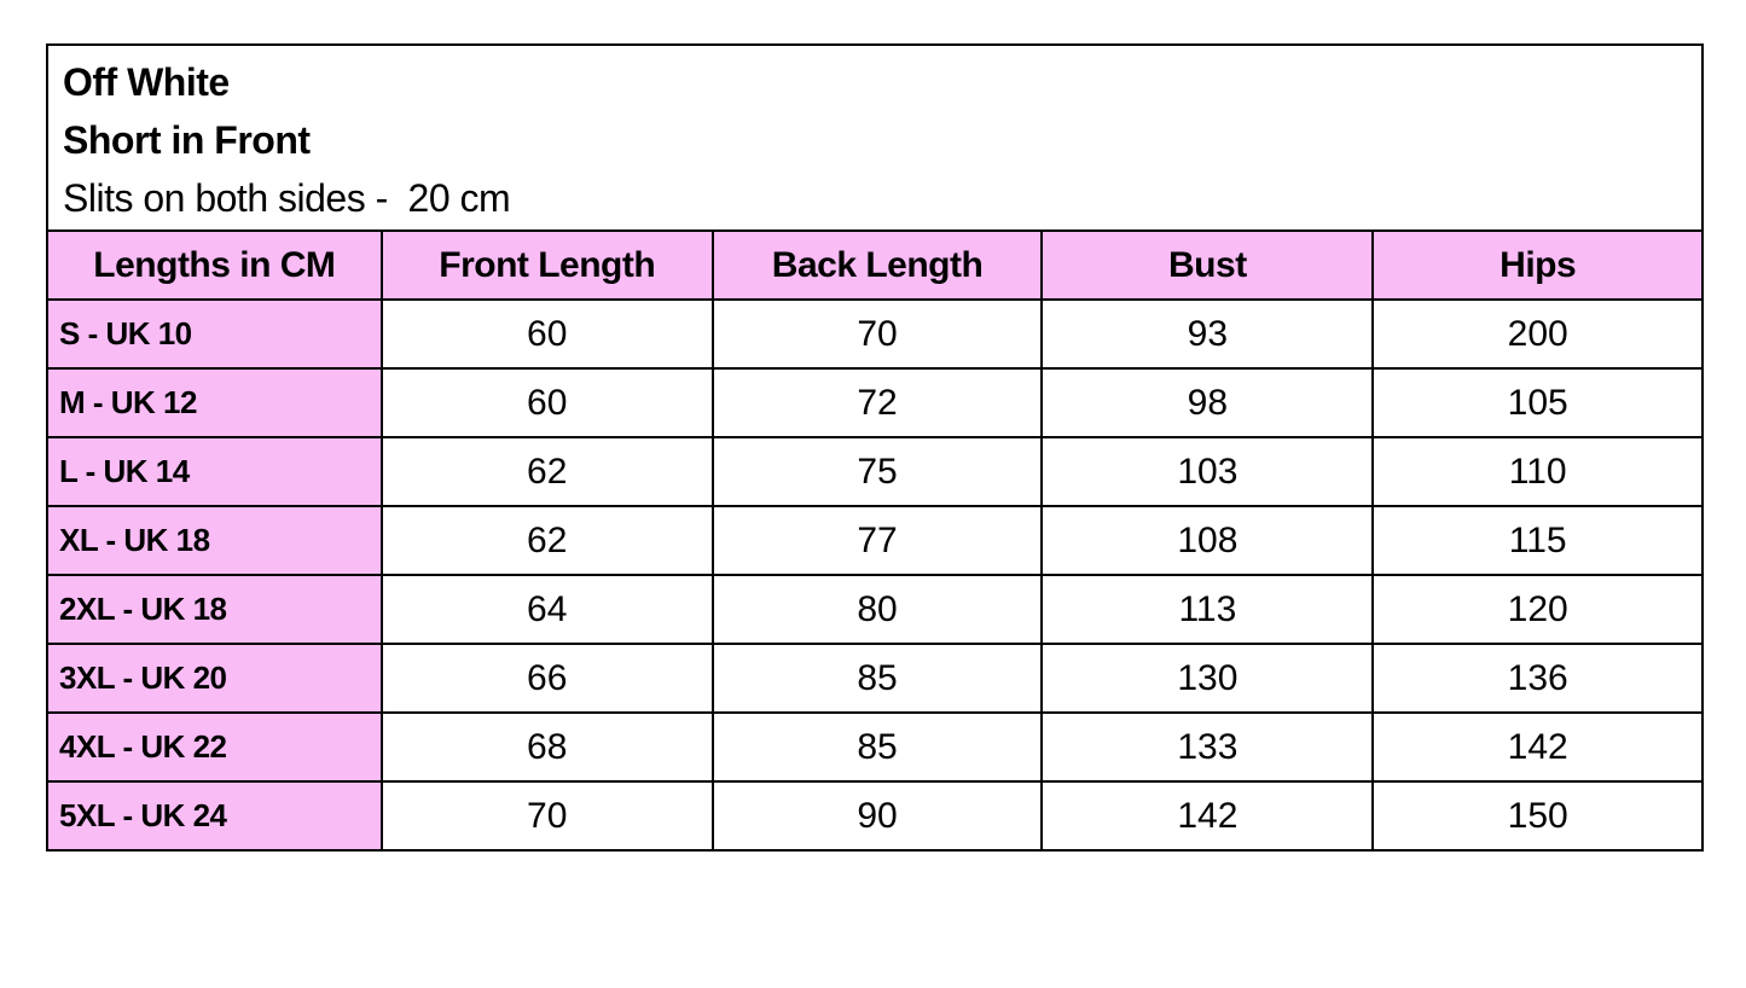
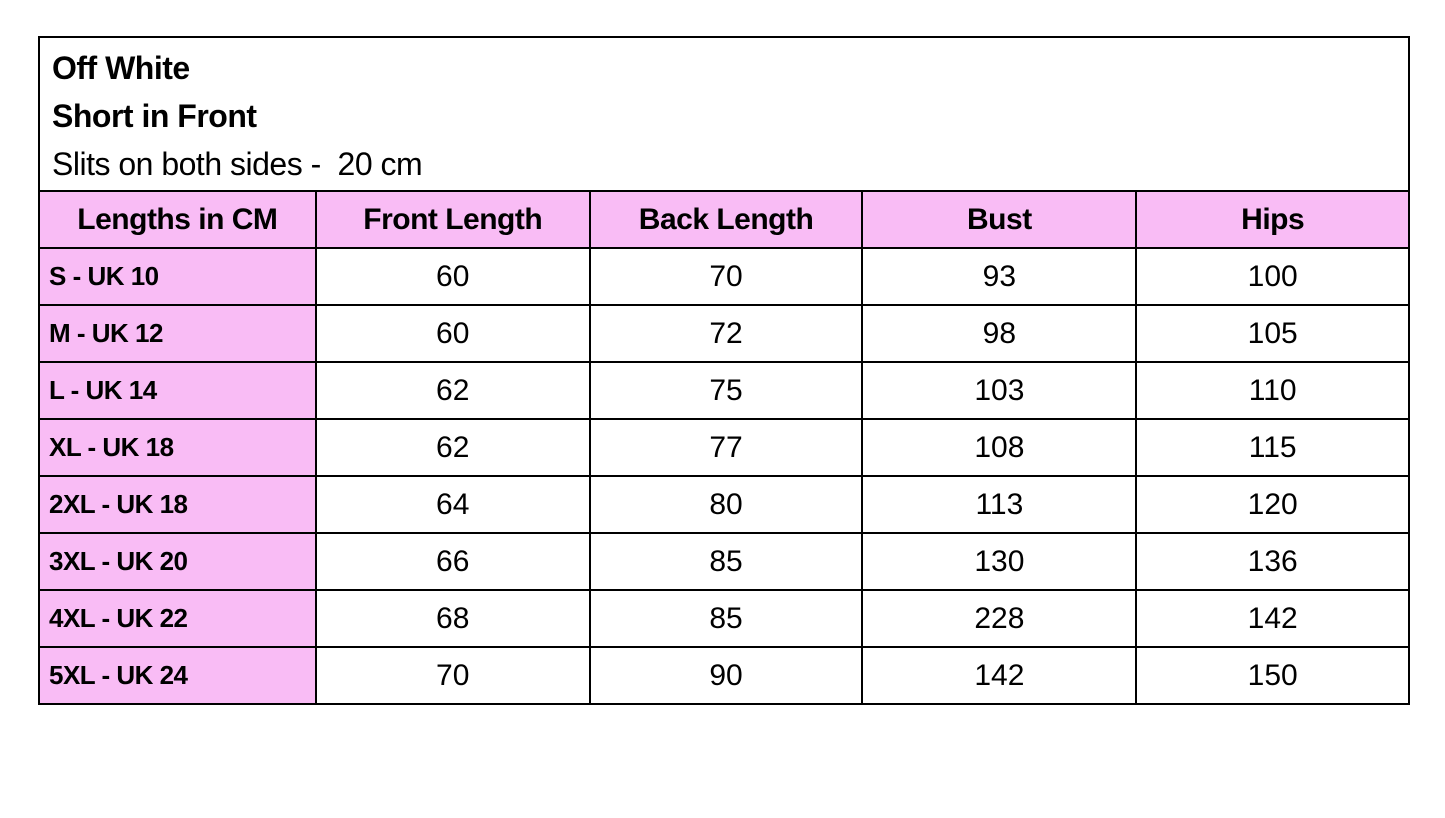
  Off White
  Short in Front
  Slits on both sides - 20 cm
  Lengths in CM	Front Length	Back Length	Bust	Hips
- S - UK 10	60	70	93	200
+ S - UK 10	60	70	93	100
  M - UK 12	60	72	98	105
  L - UK 14	62	75	103	110
  XL - UK 18	62	77	108	115
  2XL - UK 18	64	80	113	120
  3XL - UK 20	66	85	130	136
- 4XL - UK 22	68	85	133	142
+ 4XL - UK 22	68	85	228	142
  5XL - UK 24	70	90	142	150
